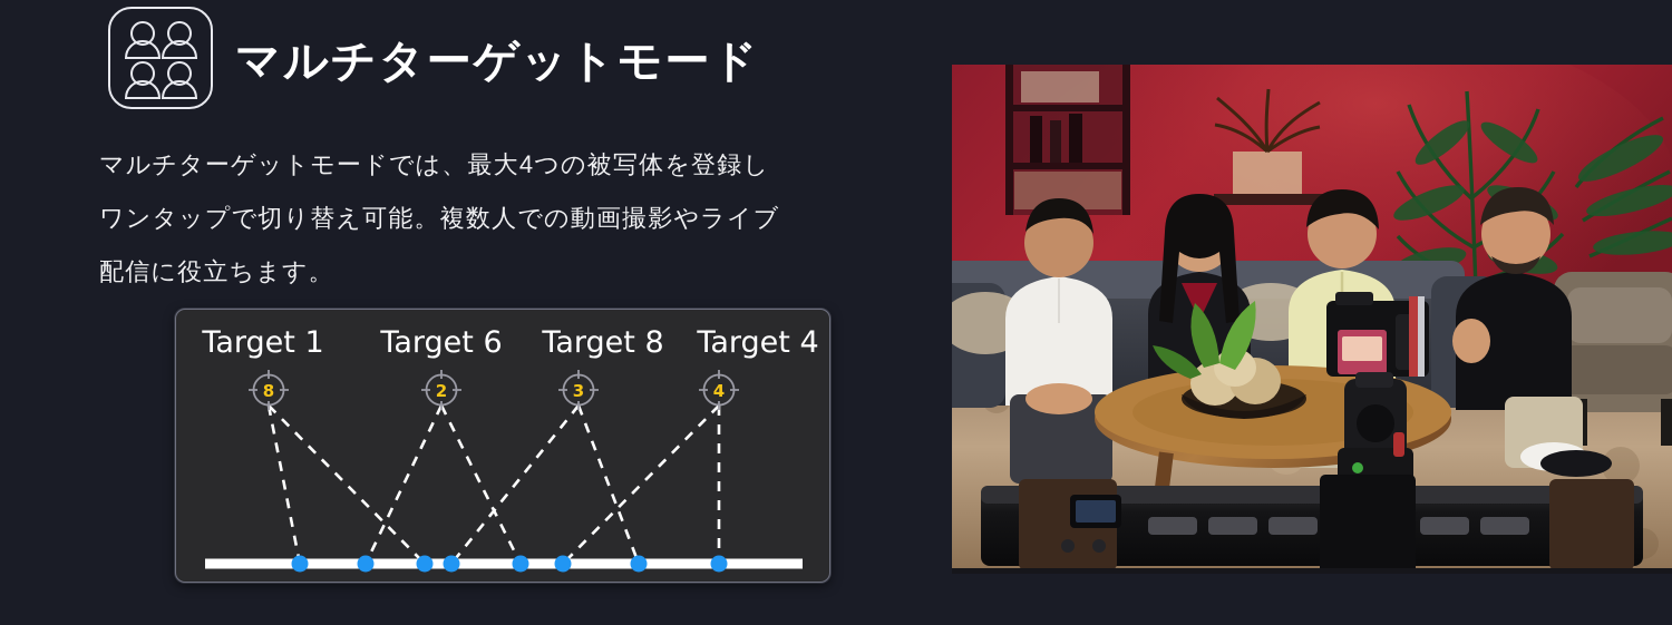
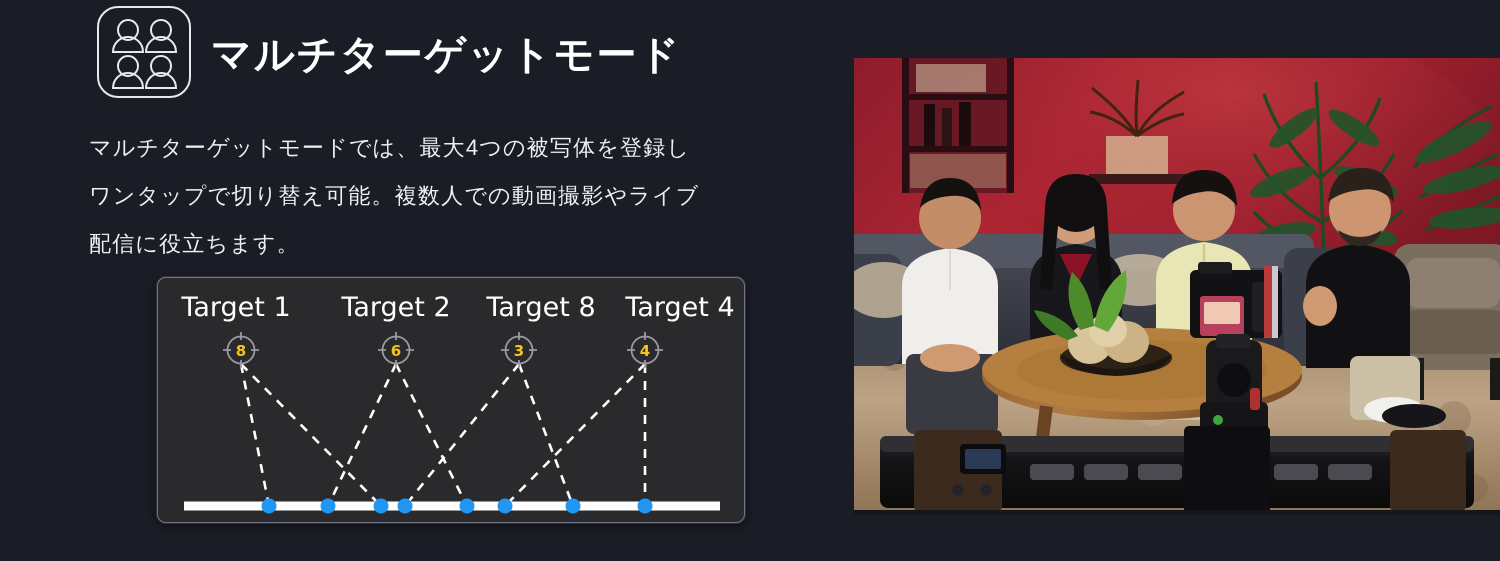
  マルチターゲットモード
  マルチターゲットモードでは、最大4つの被写体を登録し
  ワンタップで切り替え可能。複数人での動画撮影やライブ
  配信に役立ちます。
  Target 1
- Target 6
+ Target 2
  Target 8
  Target 4
  8
- 2
+ 6
  3
  4
